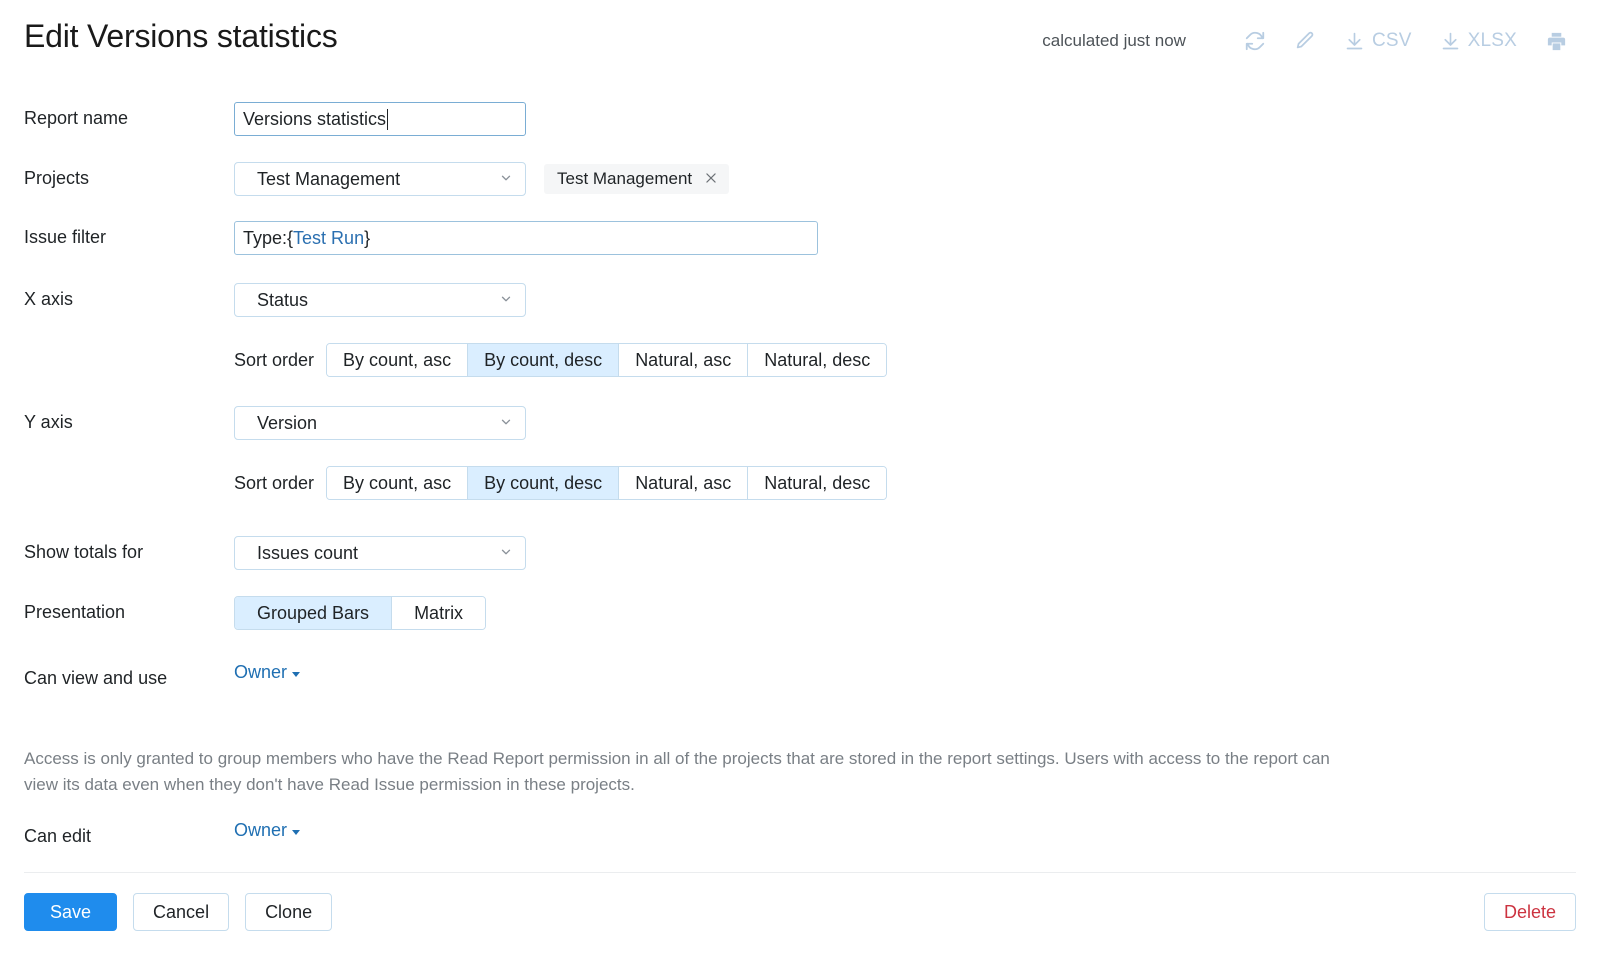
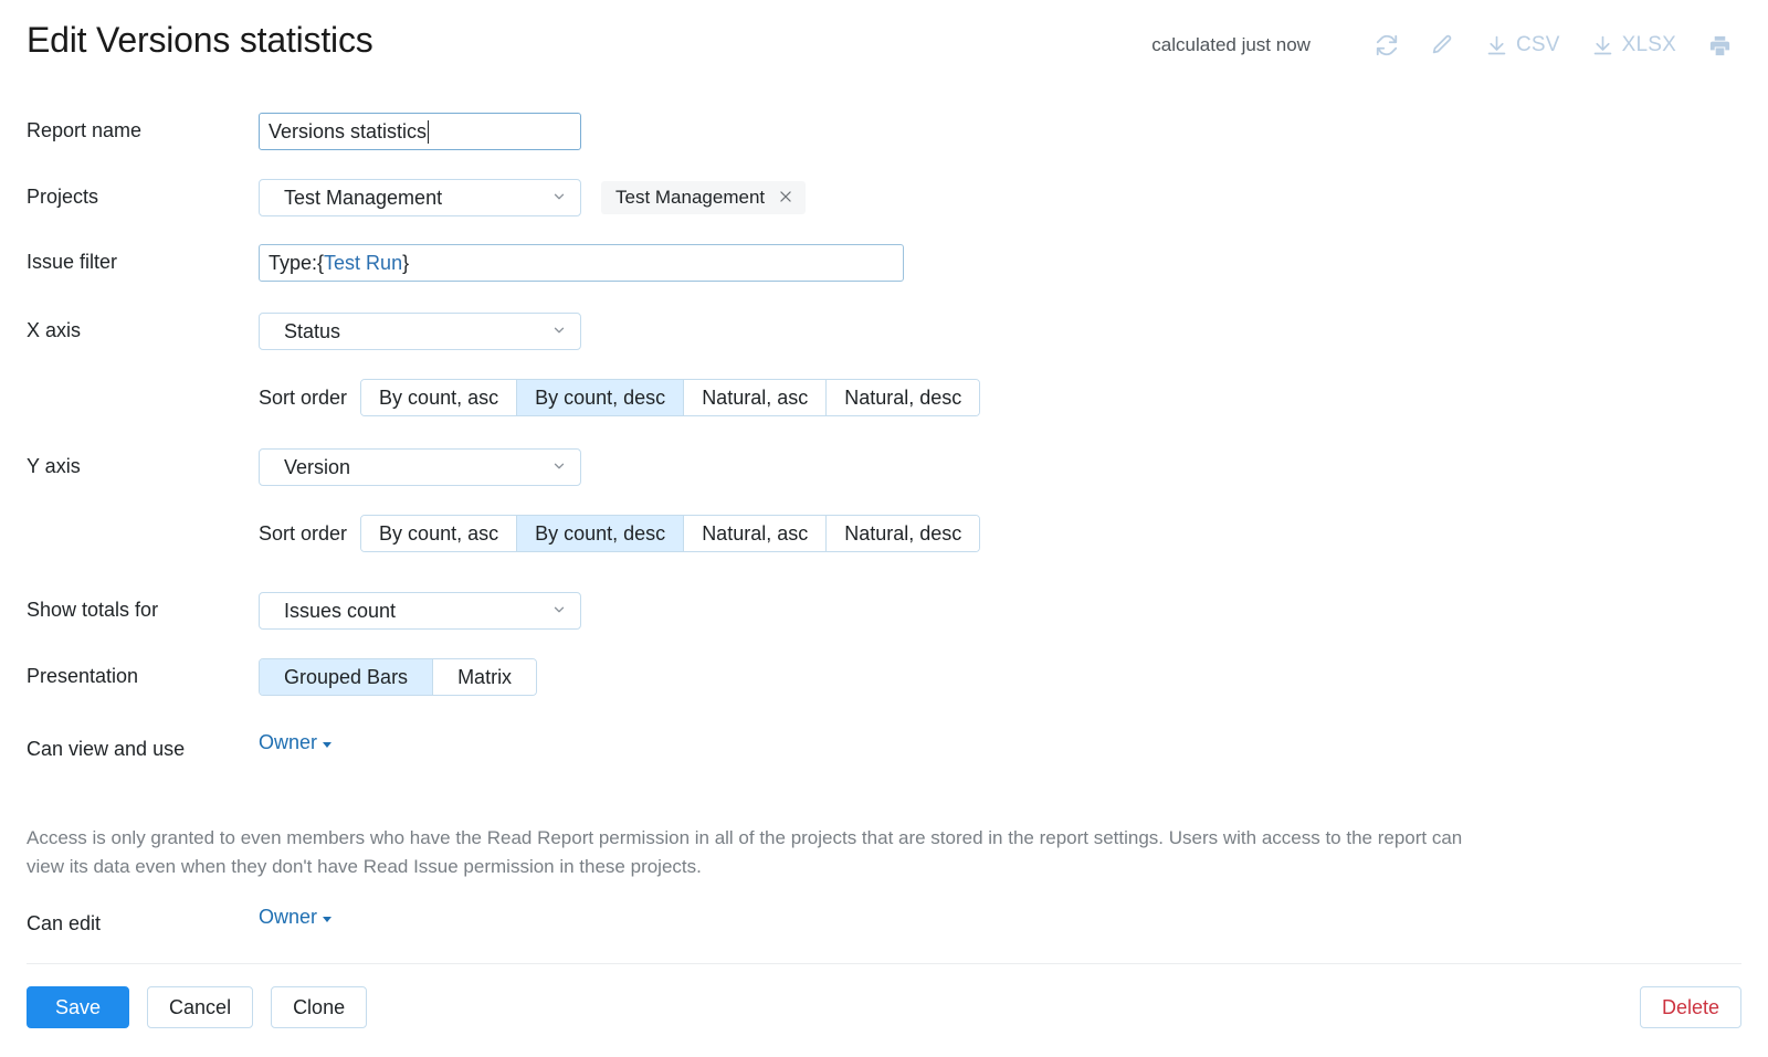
  Edit Versions statistics
  calculated just now
  CSV
  XLSX
  Report name
  Versions statistics
  Projects
  Test Management
  Test Management
  Issue filter
  Type:
  {
  Test Run
  }
  X axis
  Status
  Sort order
  By count, asc
  By count, desc
  Natural, asc
  Natural, desc
  Y axis
  Version
  Sort order
  By count, asc
  By count, desc
  Natural, asc
  Natural, desc
  Show totals for
  Issues count
  Presentation
  Grouped Bars
  Matrix
  Can view and use
  Owner
- Access is only granted to group members who have the Read Report permission in all of the projects that are stored in the report settings. Users with access to the report can view its data even when they don't have Read Issue permission in these projects.
+ Access is only granted to even members who have the Read Report permission in all of the projects that are stored in the report settings. Users with access to the report can view its data even when they don't have Read Issue permission in these projects.
  Can edit
  Owner
  Save
  Cancel
  Clone
  Delete
